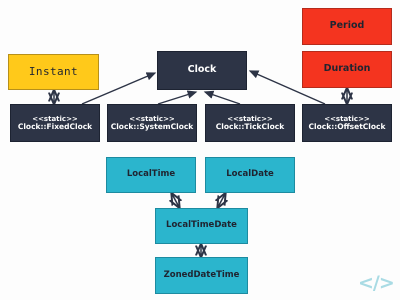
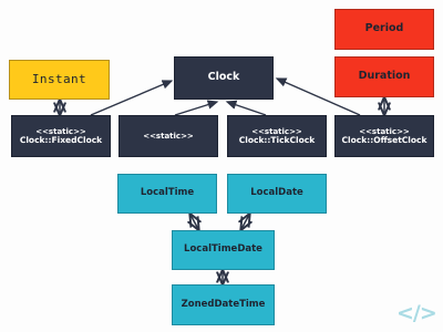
  Instant
  Clock
  Period
  Duration
  <<static>>
  Clock::FixedClock
  <<static>>
- Clock::SystemClock
  <<static>>
  Clock::TickClock
  <<static>>
  Clock::OffsetClock
  LocalTime
  LocalDate
  LocalTimeDate
  ZonedDateTime
  </>
